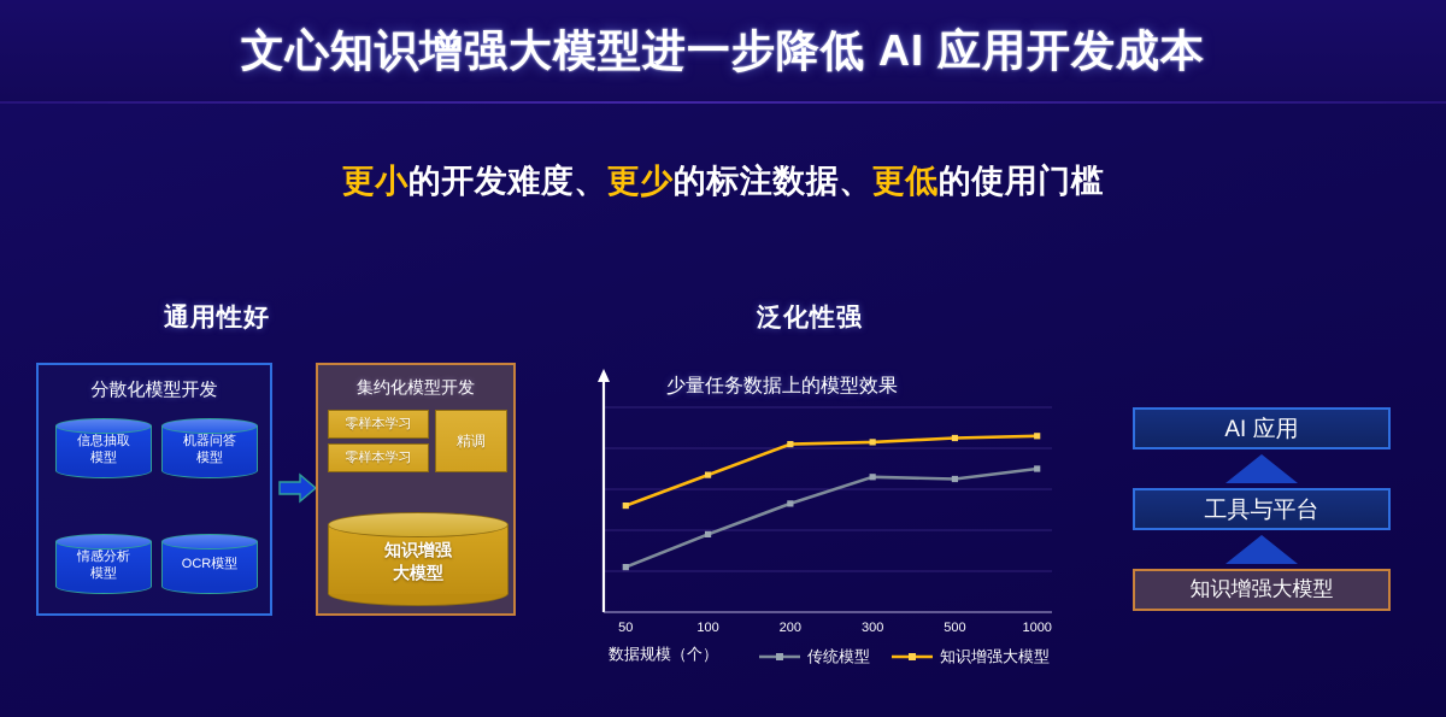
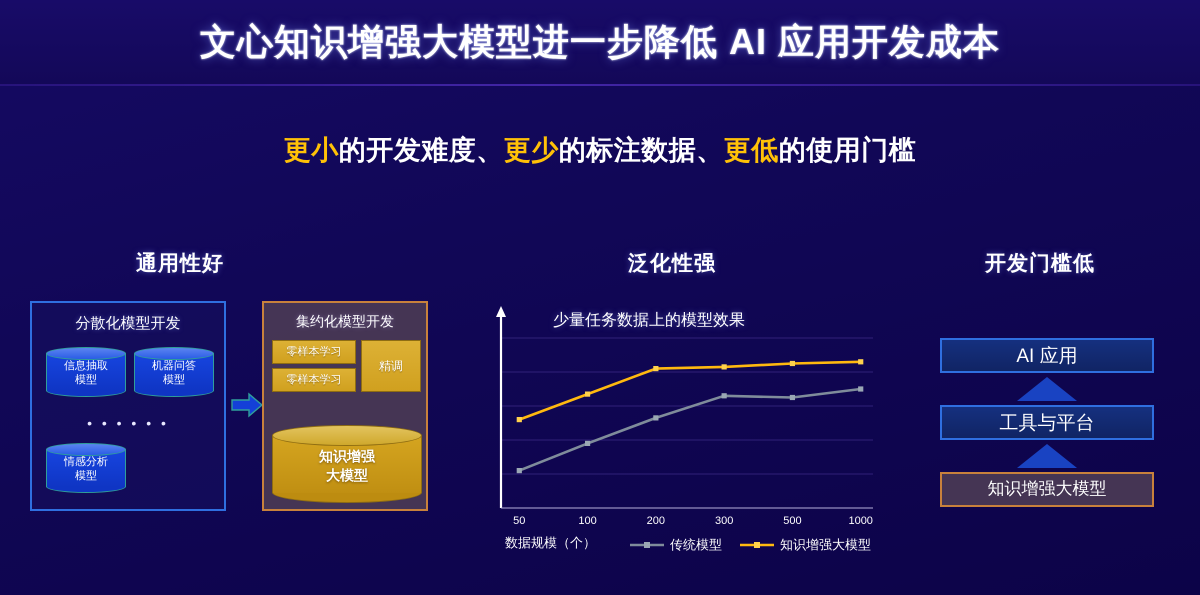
  文心知识增强大模型进一步降低 AI 应用开发成本
  更小的开发难度、更少的标注数据、更低的使用门槛
  通用性好
  泛化性强
+ 开发门槛低
  分散化模型开发
  信息抽取
  模型
  机器问答
  模型
+ • • • • • •
  情感分析
  模型
- OCR模型
  集约化模型开发
  零样本学习
  零样本学习
  精调
  知识增强
  大模型
  少量任务数据上的模型效果
  50
  100
  200
  300
  500
  1000
  数据规模（个）
  传统模型
  知识增强大模型
  AI 应用
  工具与平台
  知识增强大模型
